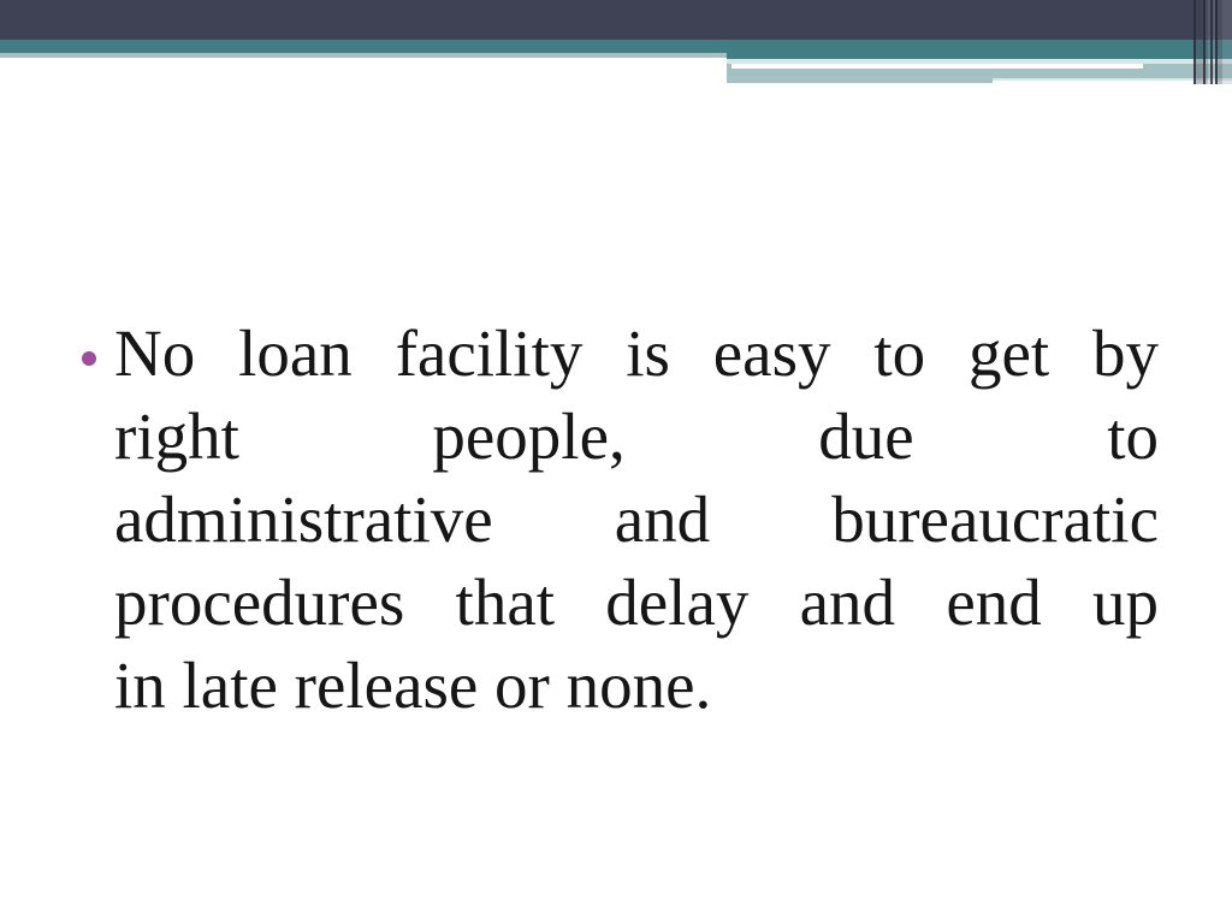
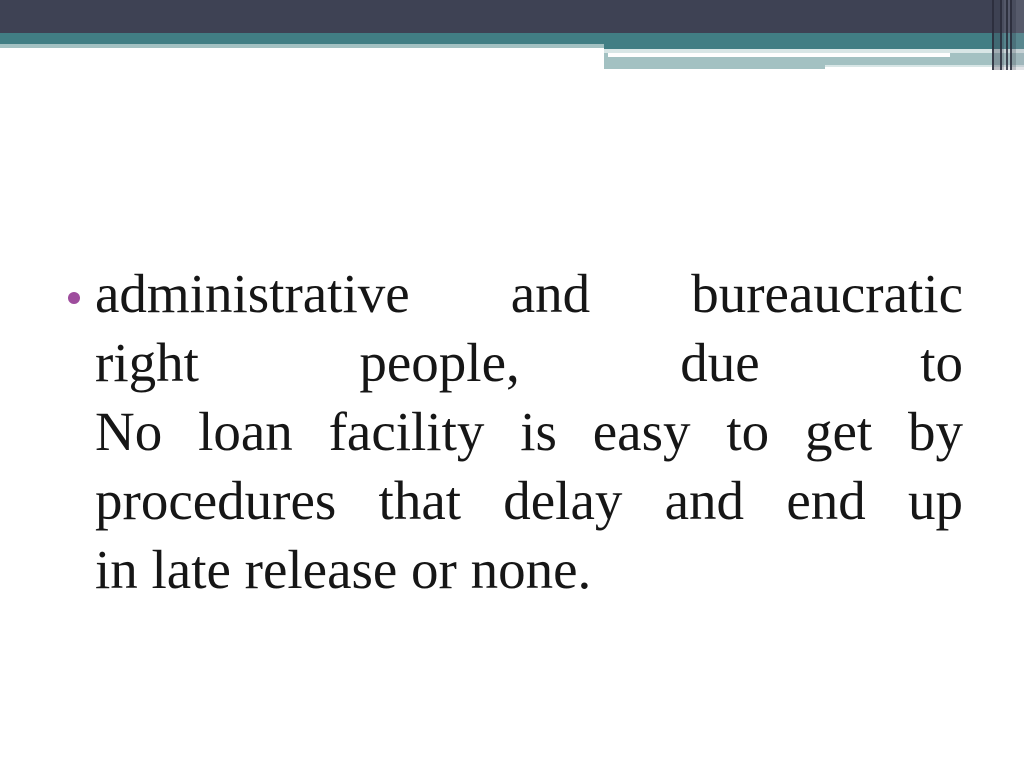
- No loan facility is easy to get by
+ administrative and bureaucratic
  right people, due to
- administrative and bureaucratic
+ No loan facility is easy to get by
  procedures that delay and end up
  in late release or none.
